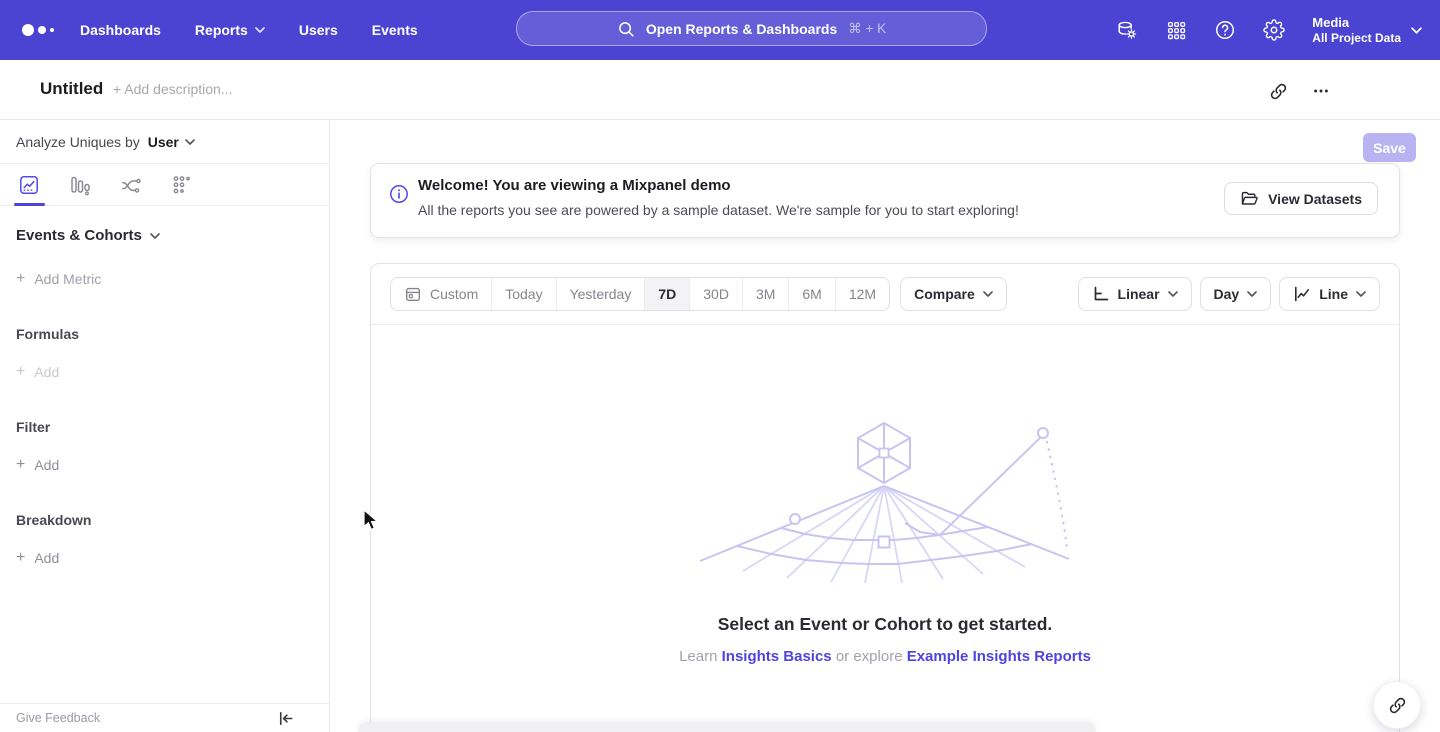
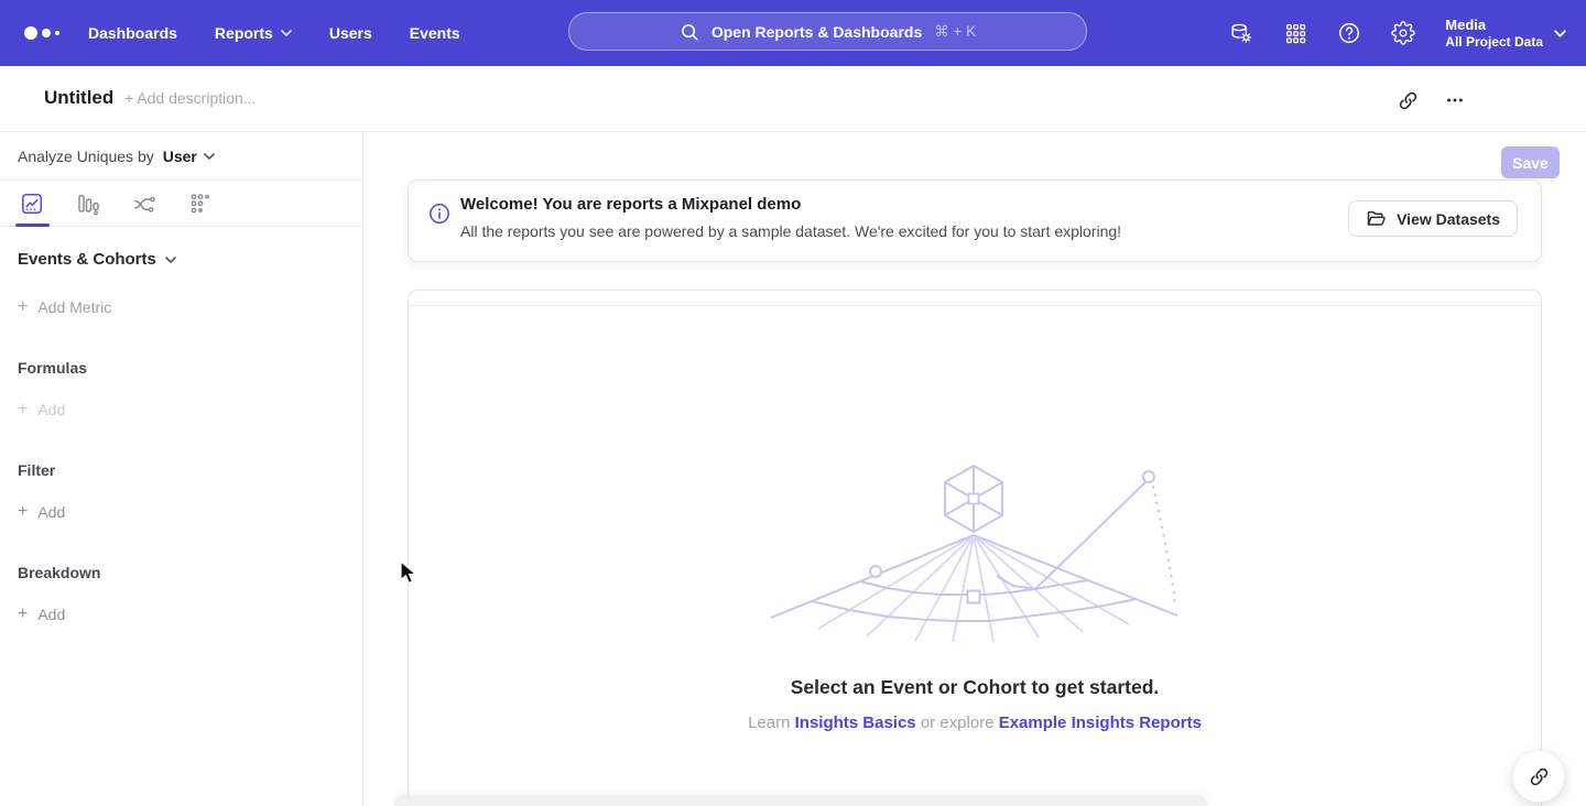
  Dashboards
  Reports
  Users
  Events
  Open Reports & Dashboards
  ⌘ + K
  Media
  All Project Data
  Untitled
  + Add description...
  Save
  Analyze Uniques by
  User
  Events & Cohorts
  +
  Add Metric
  Formulas
  +
  Add
  Filter
  +
  Add
  Breakdown
  +
  Add
- Give Feedback
- Welcome! You are viewing a Mixpanel demo
+ Welcome! You are reports a Mixpanel demo
- All the reports you see are powered by a sample dataset. We're sample for you to start exploring!
+ All the reports you see are powered by a sample dataset. We're excited for you to start exploring!
  View Datasets
- Custom
- Today
- Yesterday
- 7D
- 30D
- 3M
- 6M
- 12M
- Compare
- Linear
- Day
- Line
  Select an Event or Cohort to get started.
  Learn Insights Basics or explore Example Insights Reports
